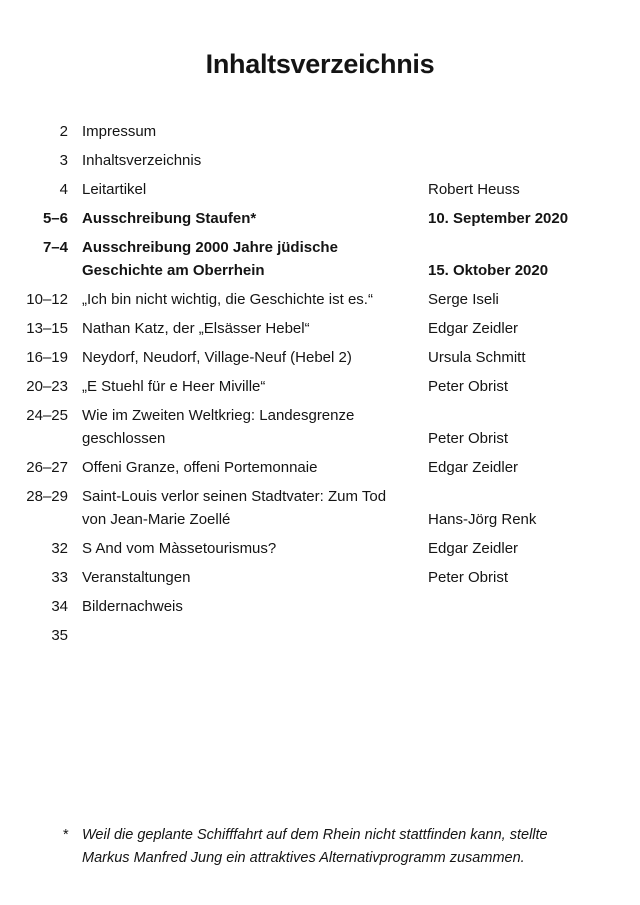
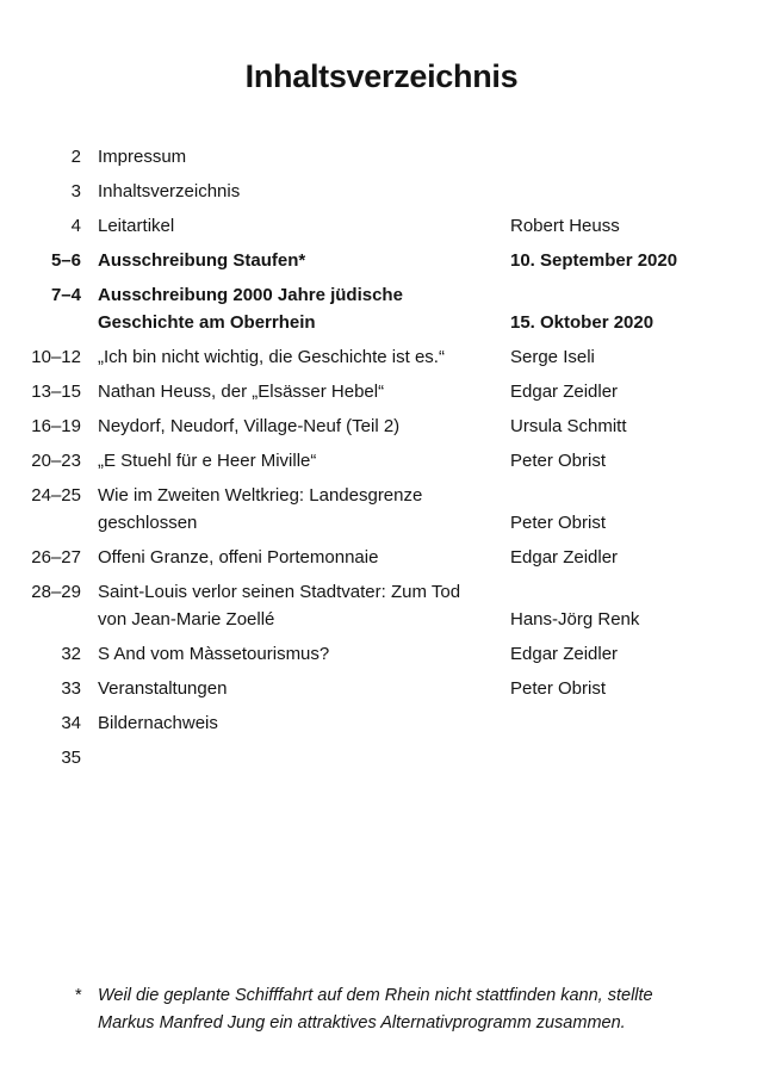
  Inhaltsverzeichnis
  2
  Impressum
  3
  Inhaltsverzeichnis
  4
  Leitartikel
  Robert Heuss
  5–6
  Ausschreibung Staufen*
  10. September 2020
  7–4
  Ausschreibung 2000 Jahre jüdische
  Geschichte am Oberrhein
  15. Oktober 2020
  10–12
  „Ich bin nicht wichtig, die Geschichte ist es.“
  Serge Iseli
  13–15
- Nathan Katz, der „Elsässer Hebel“
+ Nathan Heuss, der „Elsässer Hebel“
  Edgar Zeidler
  16–19
- Neydorf, Neudorf, Village-Neuf (Hebel 2)
+ Neydorf, Neudorf, Village-Neuf (Teil 2)
  Ursula Schmitt
  20–23
  „E Stuehl für e Heer Miville“
  Peter Obrist
  24–25
  Wie im Zweiten Weltkrieg: Landesgrenze
  geschlossen
  Peter Obrist
  26–27
  Offeni Granze, offeni Portemonnaie
  Edgar Zeidler
  28–29
  Saint-Louis verlor seinen Stadtvater: Zum Tod
  von Jean-Marie Zoellé
  Hans-Jörg Renk
  32
  S And vom Màssetourismus?
  Edgar Zeidler
  33
  Veranstaltungen
  Peter Obrist
  34
  Bildernachweis
  35
  *
  Weil die geplante Schifffahrt auf dem Rhein nicht stattfinden kann, stellte
  Markus Manfred Jung ein attraktives Alternativprogramm zusammen.
